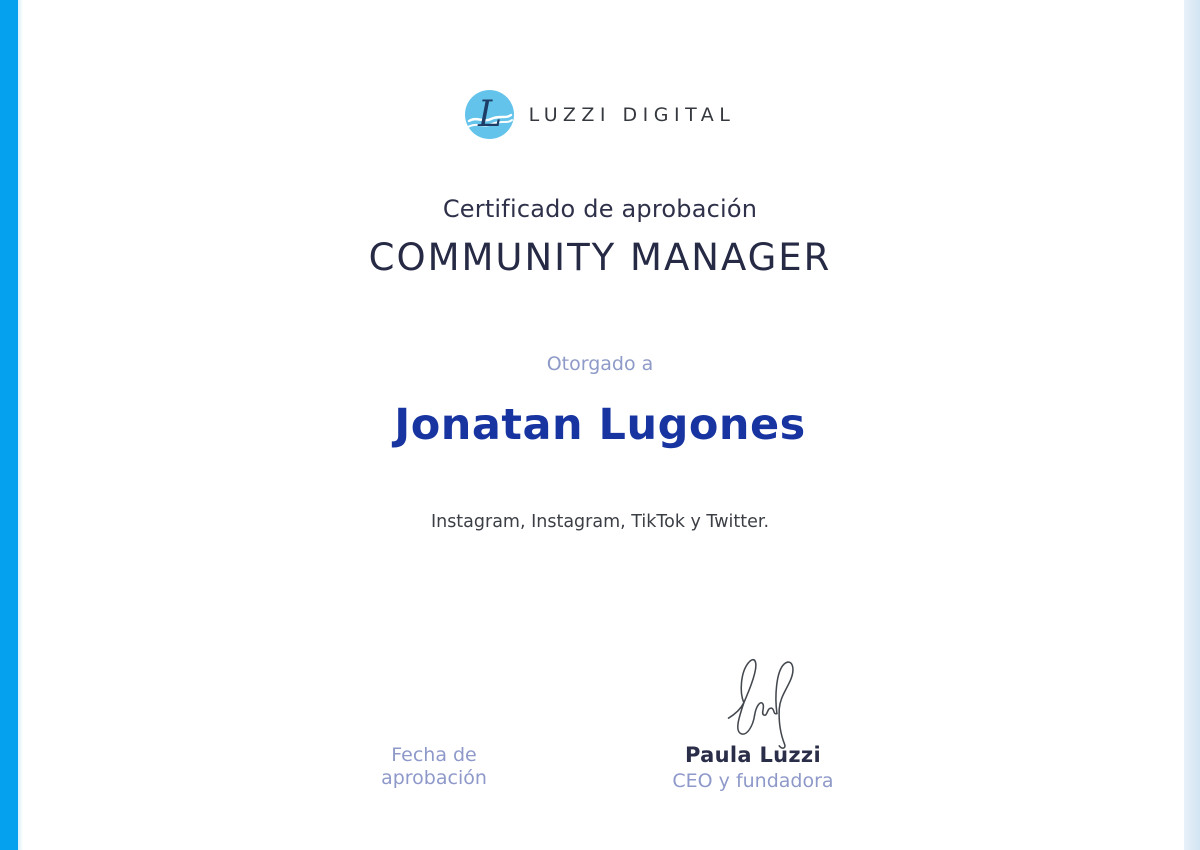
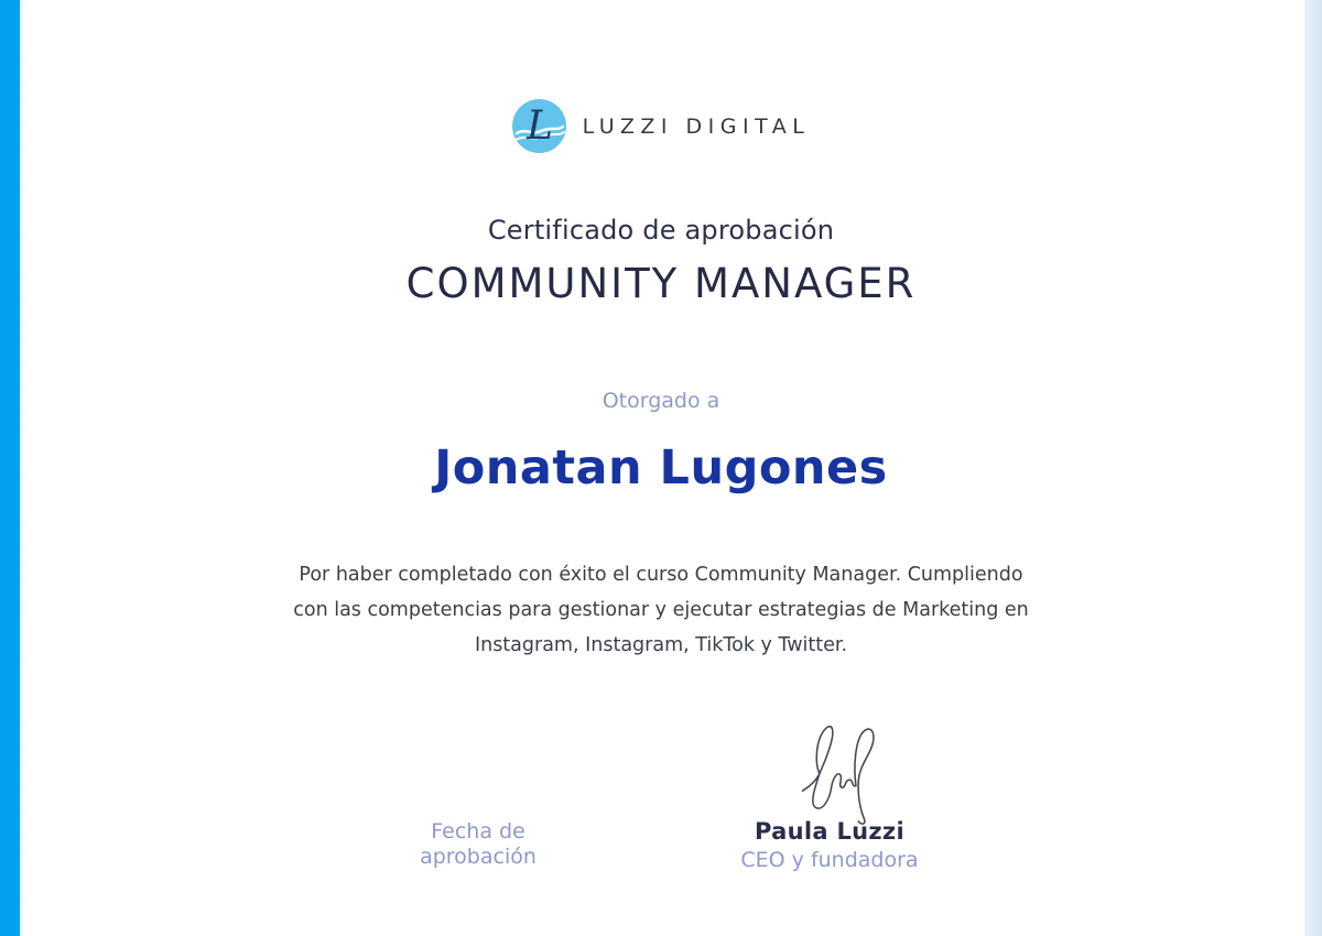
  L
  LUZZI DIGITAL
  Certificado de aprobación
  COMMUNITY MANAGER
  Otorgado a
  Jonatan Lugones
+ Por haber completado con éxito el curso Community Manager. Cumpliendo
+ con las competencias para gestionar y ejecutar estrategias de Marketing en
  Instagram, Instagram, TikTok y Twitter.
  Fecha de
  aprobación
  Paula Luzzi
  CEO y fundadora
